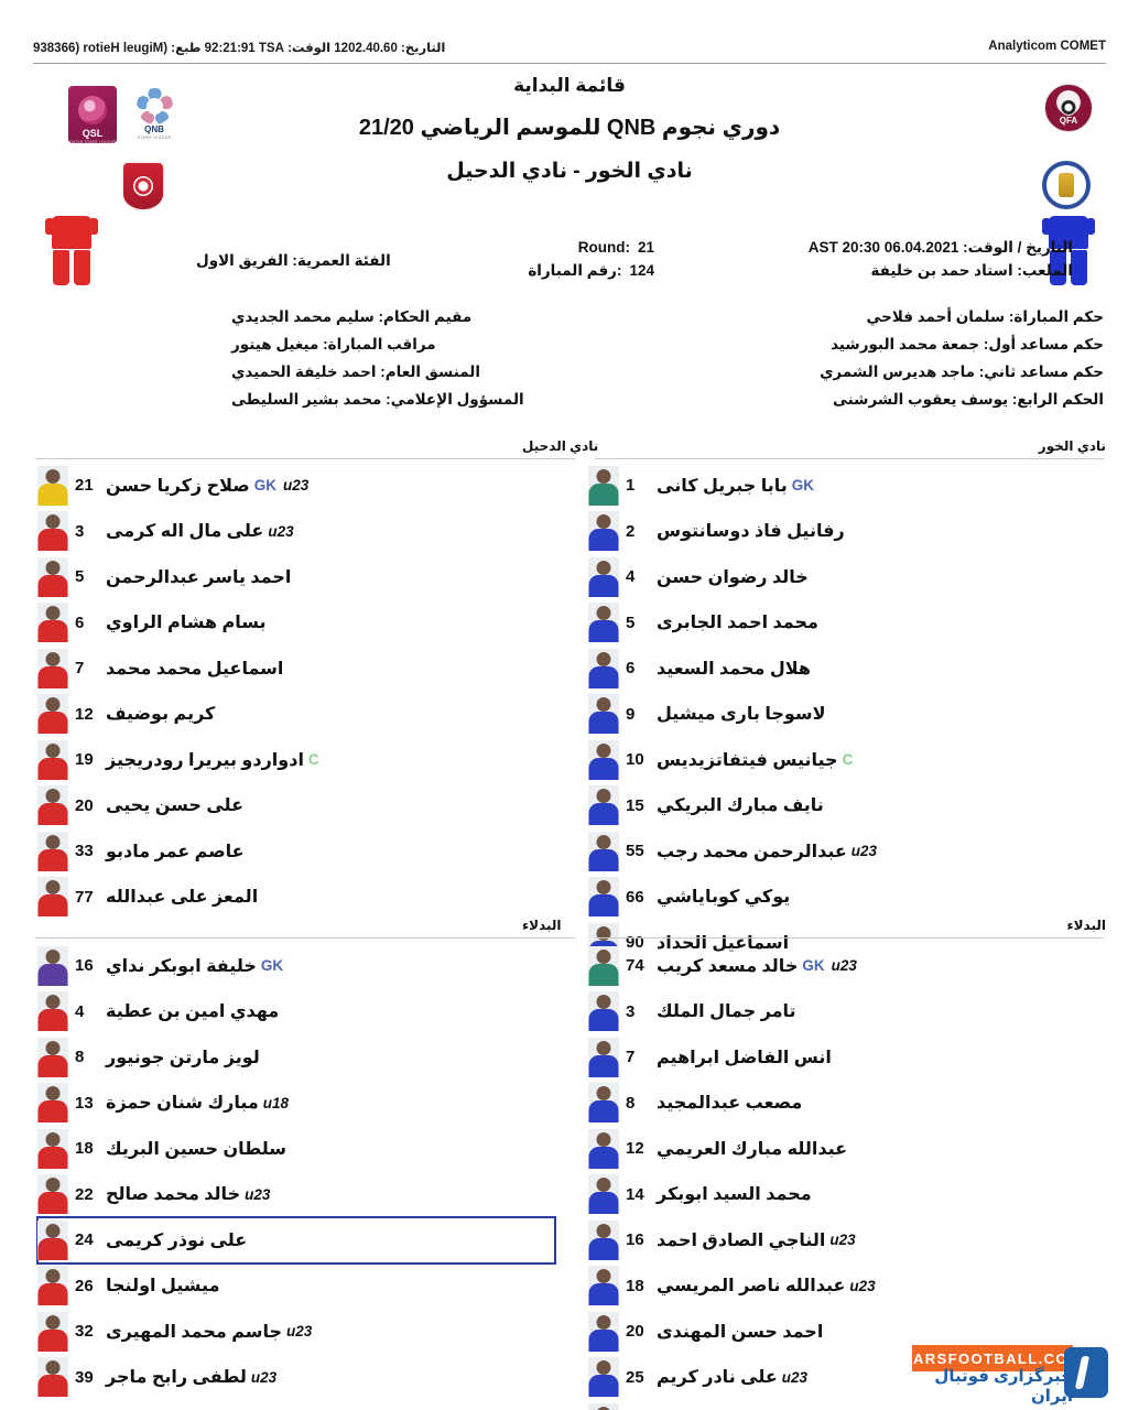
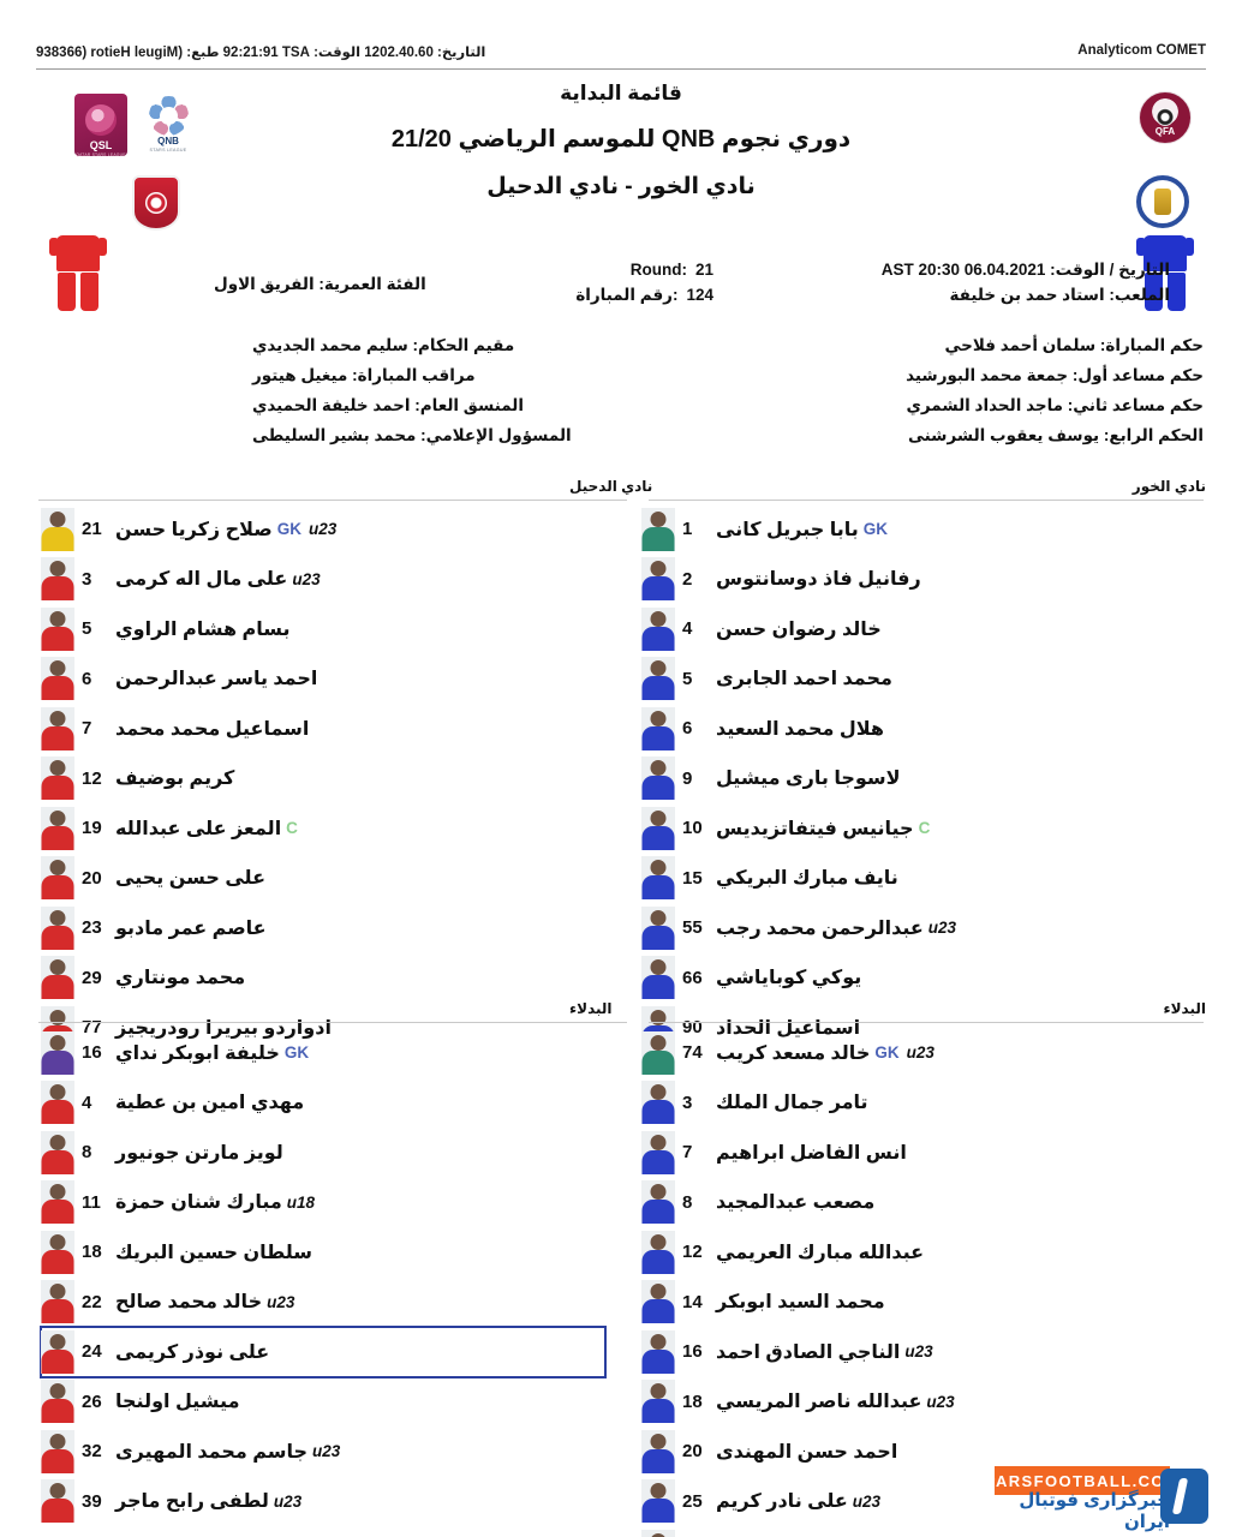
  التاريخ: 06.04.2021 الوقت: AST 19:12:29 طبع: (Miguel Heitor (663839
  Analyticom COMET
  QSL
  QNB
  QFA
  قائمة البداية
  دوري نجوم QNB للموسم الرياضي 21/20
  نادي الخور - نادي الدحيل
  التاريخ / الوقت: AST 20:30 06.04.2021
  الملعب: استاد حمد بن خليفة
  Round:
  21
  رقم المباراة:
  124
  الفئة العمرية: الفريق الاول
  حكم المباراة: سلمان أحمد فلاحي
  حكم مساعد أول: جمعة محمد البورشيد
- حكم مساعد ثاني: ماجد هديرس الشمري
+ حكم مساعد ثاني: ماجد الحداد الشمري
  الحكم الرابع: يوسف يعقوب الشرشنى
  مقيم الحكام: سليم محمد الجديدي
  مراقب المباراة: ميغيل هيتور
  المنسق العام: احمد خليفة الحميدي
  المسؤول الإعلامي: محمد بشير السليطى
  نادي الخور
  نادي الدحيل
  1
  بابا جبريل كانى
  GK
  2
  رفانيل فاذ دوسانتوس
  4
  خالد رضوان حسن
  5
  محمد احمد الجابرى
  6
  هلال محمد السعيد
  9
  لاسوجا بارى ميشيل
  10
  جيانيس فيتفاتزيديس
  C
  15
  نايف مبارك البريكي
  55
  عبدالرحمن محمد رجب
  u23
  66
  يوكي كوباياشي
  90
  اسماعيل الحداد
  21
  صلاح زكريا حسن
  GK
  u23
  3
  على مال اله كرمى
  u23
  5
- احمد ياسر عبدالرحمن
+ بسام هشام الراوي
  6
- بسام هشام الراوي
+ احمد ياسر عبدالرحمن
  7
  اسماعيل محمد محمد
  12
  كريم بوضيف
  19
- ادواردو بيريرا رودريجيز
+ المعز على عبدالله
  C
  20
  على حسن يحيى
- 33
+ 23
  عاصم عمر مادبو
+ 29
+ محمد مونتاري
  77
- المعز على عبدالله
+ ادواردو بيريرا رودريجيز
  البدلاء
  البدلاء
  74
  خالد مسعد كريب
  GK
  u23
  3
  تامر جمال الملك
  7
  انس الفاضل ابراهيم
  8
  مصعب عبدالمجيد
  12
  عبدالله مبارك العريمي
  14
  محمد السيد ابوبكر
  16
  الناجي الصادق احمد
  u23
  18
  عبدالله ناصر المريسي
  u23
  20
  احمد حسن المهندى
  25
  على نادر كريم
  u23
  16
  خليفة ابوبكر نداي
  GK
  4
  مهدي امين بن عطية
  8
  لويز مارتن جونيور
- 13
+ 11
  مبارك شنان حمزة
  u18
  18
  سلطان حسين البريك
  22
  خالد محمد صالح
  u23
  24
  على نوذر كريمى
  26
  ميشيل اولنجا
  32
  جاسم محمد المهيرى
  u23
  39
  لطفى رابح ماجر
  u23
  PARSFOOTBALL.CO
  برگزاری فوتبالیران
